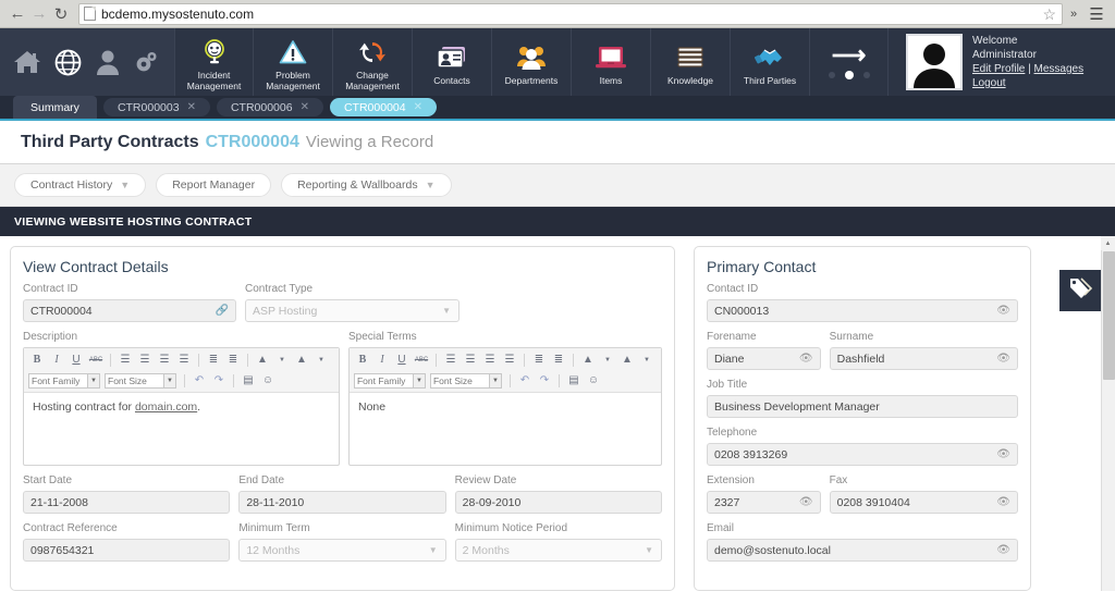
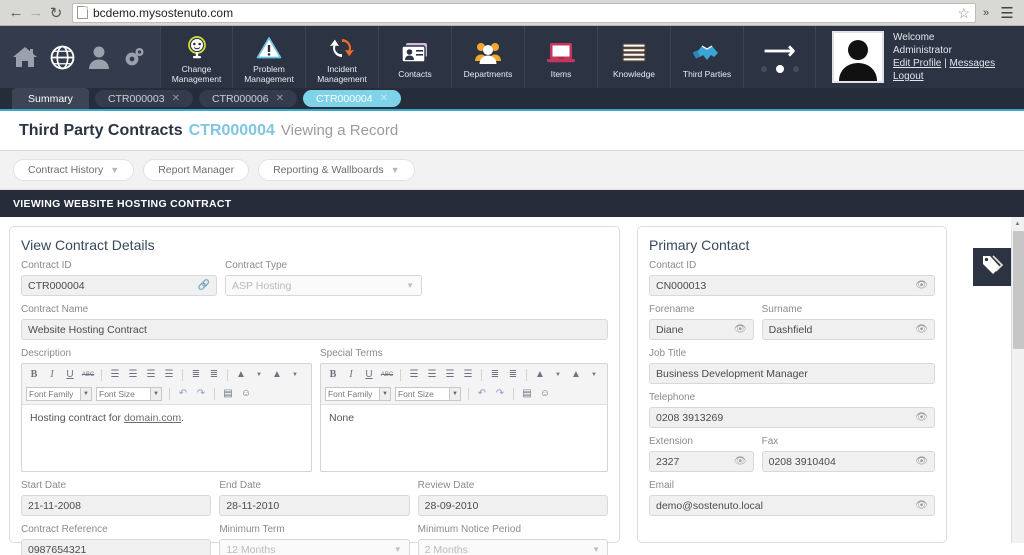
  ←
  →
  ↻
  bcdemo.mysostenuto.com
  ☆
  »
  ☰
- Incident Management
+ Change Management
  Problem Management
- Change Management
+ Incident Management
  Contacts
  Departments
  Items
  Knowledge
  Third Parties
  ⟶
  Welcome
  Administrator
  Edit Profile | Messages
  Logout
  Summary
  CTR000003
  ✕
  CTR000006
  ✕
  CTR000004
  ✕
  Third Party Contracts
  CTR000004
  Viewing a Record
  Contract History
  ▼
  Report Manager
  Reporting & Wallboards
  ▼
  VIEWING WEBSITE HOSTING CONTRACT
  View Contract Details
  Contract ID
  CTR000004
  🔗
  Contract Type
  ASP Hosting
  ▼
+ Contract Name
+ Website Hosting Contract
  Description
  B
  I
  U
  ☰
  ☰
  ☰
  ☰
  ≣
  ≣
  ▲
  ▲
  Font Family
  Font Size
  ↶
  ↷
  ▤
  ☺
  Hosting contract for domain.com.
  Special Terms
  B
  I
  U
  ☰
  ☰
  ☰
  ☰
  ≣
  ≣
  ▲
  ▲
  Font Family
  Font Size
  ↶
  ↷
  ▤
  ☺
  None
  Start Date
  21-11-2008
  End Date
  28-11-2010
  Review Date
  28-09-2010
  Contract Reference
  0987654321
  Minimum Term
  12 Months
  ▼
  Minimum Notice Period
  2 Months
  ▼
  Primary Contact
  Contact ID
  CN000013
  👁
  Forename
  Diane
  👁
  Surname
  Dashfield
  👁
  Job Title
  Business Development Manager
  Telephone
  0208 3913269
  👁
  Extension
  2327
  👁
  Fax
  0208 3910404
  👁
  Email
  demo@sostenuto.local
  👁
